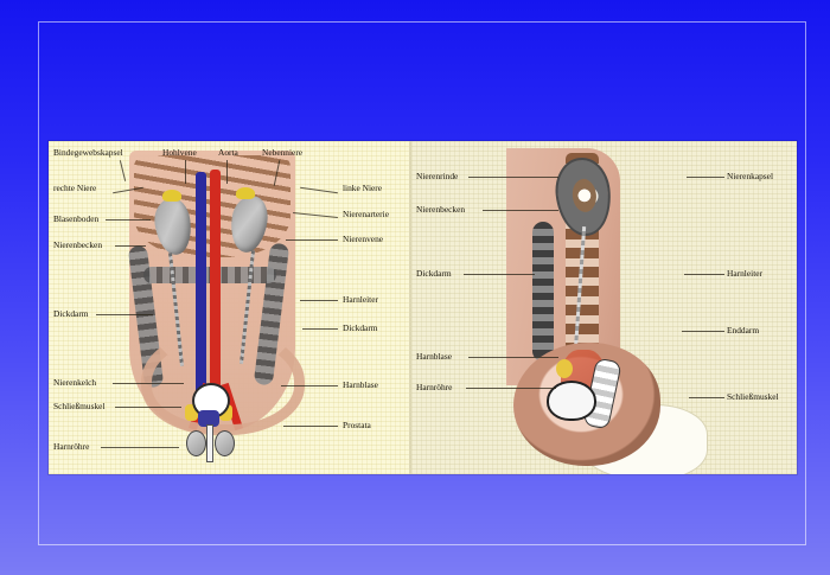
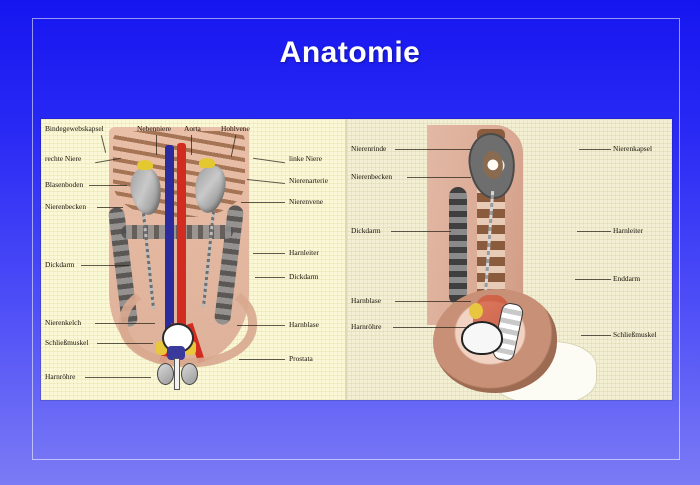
+ Anatomie
  Bindegewebskapsel
- Hohlvene
+ Nebenniere
  Aorta
- Nebenniere
+ Hohlvene
  rechte Niere
  Blasenboden
  Nierenbecken
  Dickdarm
  Nierenkelch
  Schließmuskel
  Harnröhre
  linke Niere
  Nierenarterie
  Nierenvene
  Harnleiter
  Dickdarm
  Harnblase
  Prostata
  Nierenrinde
  Nierenbecken
  Dickdarm
  Harnblase
  Harnröhre
  Nierenkapsel
  Harnleiter
  Enddarm
  Schließmuskel
